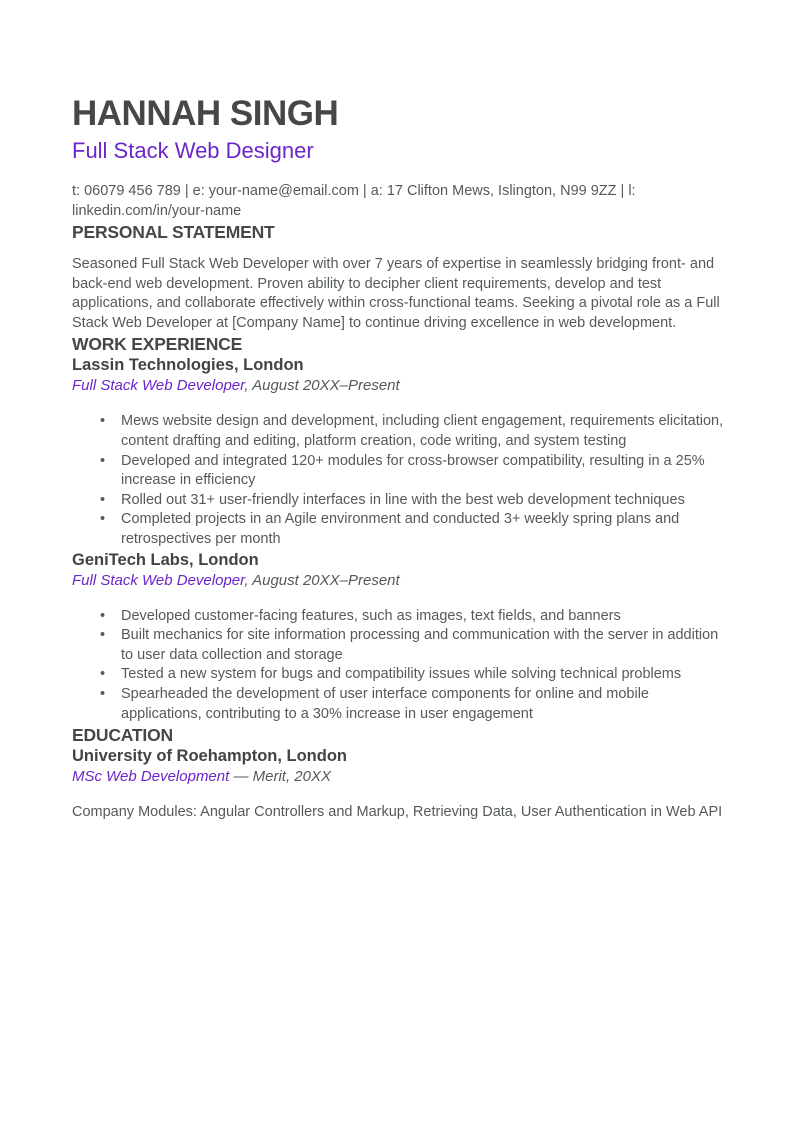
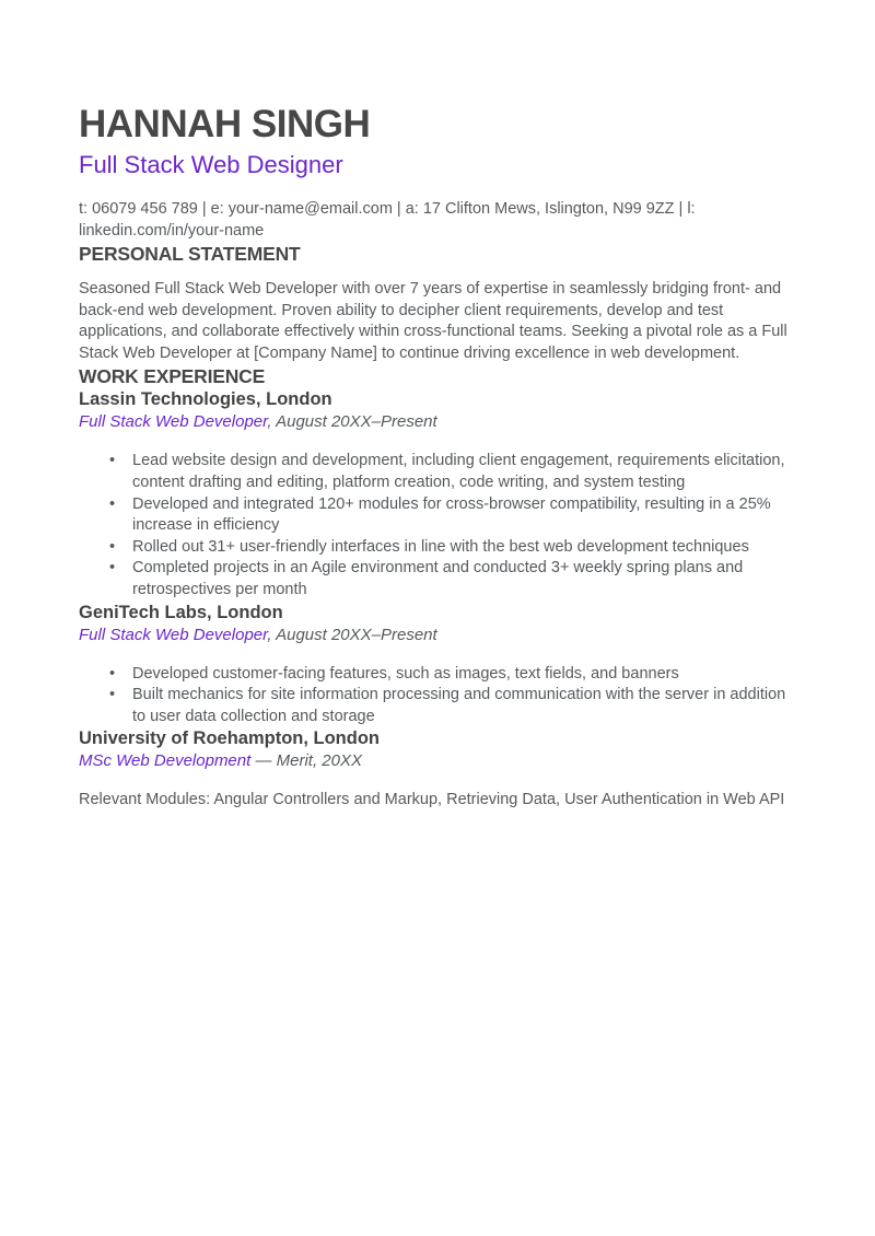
  HANNAH SINGH
  Full Stack Web Designer
  t: 06079 456 789 | e: your-name@email.com | a: 17 Clifton Mews, Islington, N99 9ZZ | l: linkedin.com/in/your-name
  PERSONAL STATEMENT
  Seasoned Full Stack Web Developer with over 7 years of expertise in seamlessly bridging front- and back-end web development. Proven ability to decipher client requirements, develop and test applications, and collaborate effectively within cross-functional teams. Seeking a pivotal role as a Full Stack Web Developer at [Company Name] to continue driving excellence in web development.
  WORK EXPERIENCE
  Lassin Technologies, London
  Full Stack Web Developer, August 20XX–Present
- Mews website design and development, including client engagement, requirements elicitation, content drafting and editing, platform creation, code writing, and system testing
+ Lead website design and development, including client engagement, requirements elicitation, content drafting and editing, platform creation, code writing, and system testing
  Developed and integrated 120+ modules for cross-browser compatibility, resulting in a 25% increase in efficiency
  Rolled out 31+ user-friendly interfaces in line with the best web development techniques
  Completed projects in an Agile environment and conducted 3+ weekly spring plans and retrospectives per month
  GeniTech Labs, London
  Full Stack Web Developer, August 20XX–Present
  Developed customer-facing features, such as images, text fields, and banners
  Built mechanics for site information processing and communication with the server in addition to user data collection and storage
- Tested a new system for bugs and compatibility issues while solving technical problems
- Spearheaded the development of user interface components for online and mobile applications, contributing to a 30% increase in user engagement
- EDUCATION
  University of Roehampton, London
  MSc Web Development — Merit, 20XX
- Company Modules: Angular Controllers and Markup, Retrieving Data, User Authentication in Web API
+ Relevant Modules: Angular Controllers and Markup, Retrieving Data, User Authentication in Web API
